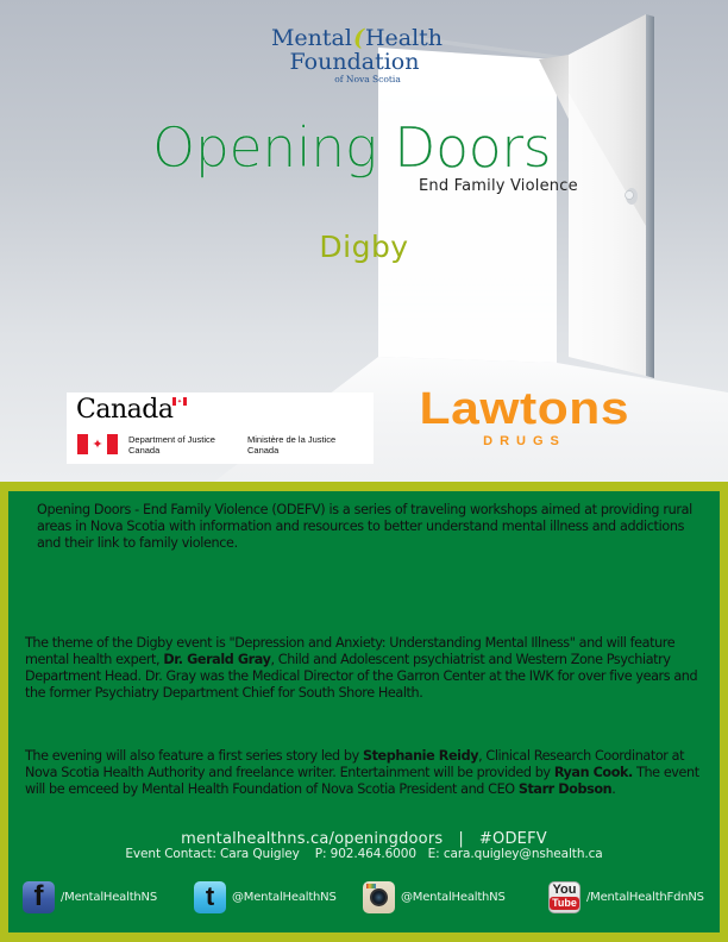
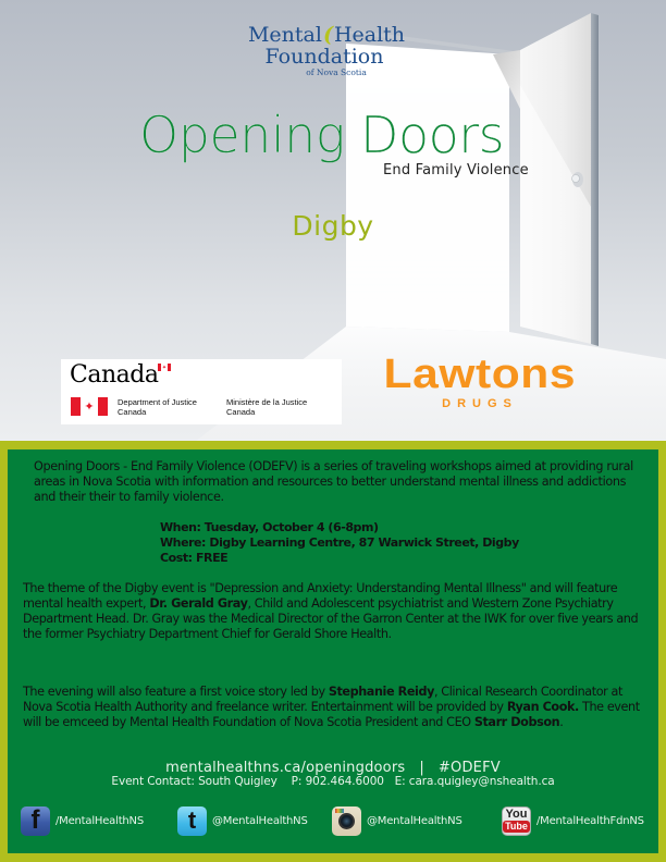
  Foundation
  of Nova Scotia
  Opening Doors
  End Family Violence
  Digby
  Canada
  ✦
  Department of Justice
  Canada
  Ministère de la Justice
  Canada
  Lawtons
  DRUGS
- Opening Doors - End Family Violence (ODEFV) is a series of traveling workshops aimed at providing rural areas in Nova Scotia with information and resources to better understand mental illness and addictions and their link to family violence.
+ Opening Doors - End Family Violence (ODEFV) is a series of traveling workshops aimed at providing rural areas in Nova Scotia with information and resources to better understand mental illness and addictions and their their to family violence.
+ When: Tuesday, October 4 (6-8pm)
+ Where: Digby Learning Centre, 87 Warwick Street, Digby
+ Cost: FREE
- The theme of the Digby event is "Depression and Anxiety: Understanding Mental Illness" and will feature mental health expert, Dr. Gerald Gray, Child and Adolescent psychiatrist and Western Zone Psychiatry Department Head. Dr. Gray was the Medical Director of the Garron Center at the IWK for over five years and the former Psychiatry Department Chief for South Shore Health.
+ The theme of the Digby event is "Depression and Anxiety: Understanding Mental Illness" and will feature mental health expert, Dr. Gerald Gray, Child and Adolescent psychiatrist and Western Zone Psychiatry Department Head. Dr. Gray was the Medical Director of the Garron Center at the IWK for over five years and the former Psychiatry Department Chief for Gerald Shore Health.
- The evening will also feature a first series story led by Stephanie Reidy, Clinical Research Coordinator at Nova Scotia Health Authority and freelance writer. Entertainment will be provided by Ryan Cook. The event will be emceed by Mental Health Foundation of Nova Scotia President and CEO Starr Dobson.
+ The evening will also feature a first voice story led by Stephanie Reidy, Clinical Research Coordinator at Nova Scotia Health Authority and freelance writer. Entertainment will be provided by Ryan Cook. The event will be emceed by Mental Health Foundation of Nova Scotia President and CEO Starr Dobson.
  mentalhealthns.ca/openingdoors | #ODEFV
- Event Contact: Cara Quigley P: 902.464.6000 E: cara.quigley@nshealth.ca
+ Event Contact: South Quigley P: 902.464.6000 E: cara.quigley@nshealth.ca
  f
  /MentalHealthNS
  t
  @MentalHealthNS
  @MentalHealthNS
  You
  Tube
  /MentalHealthFdnNS
